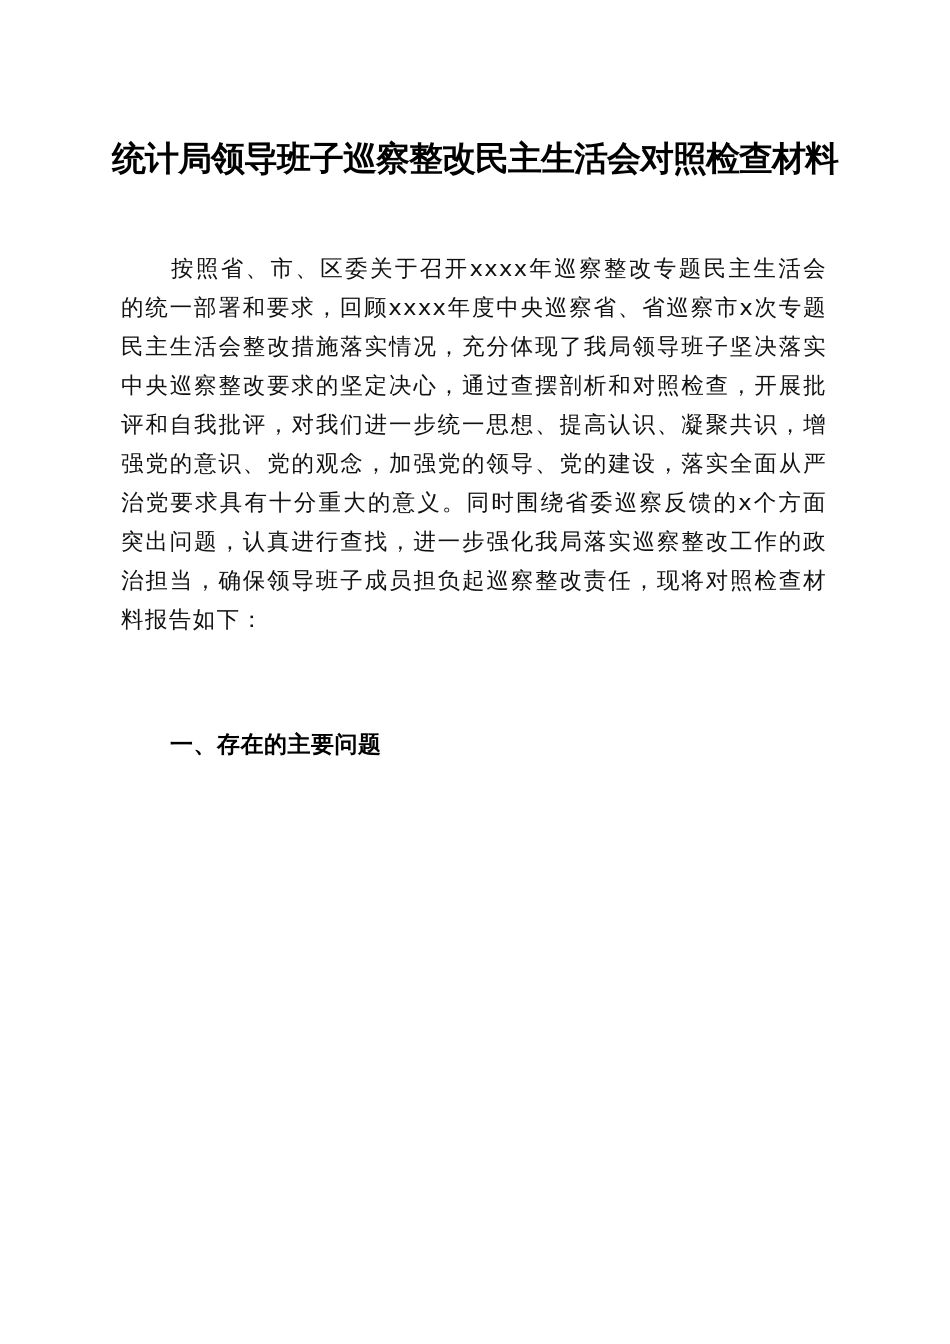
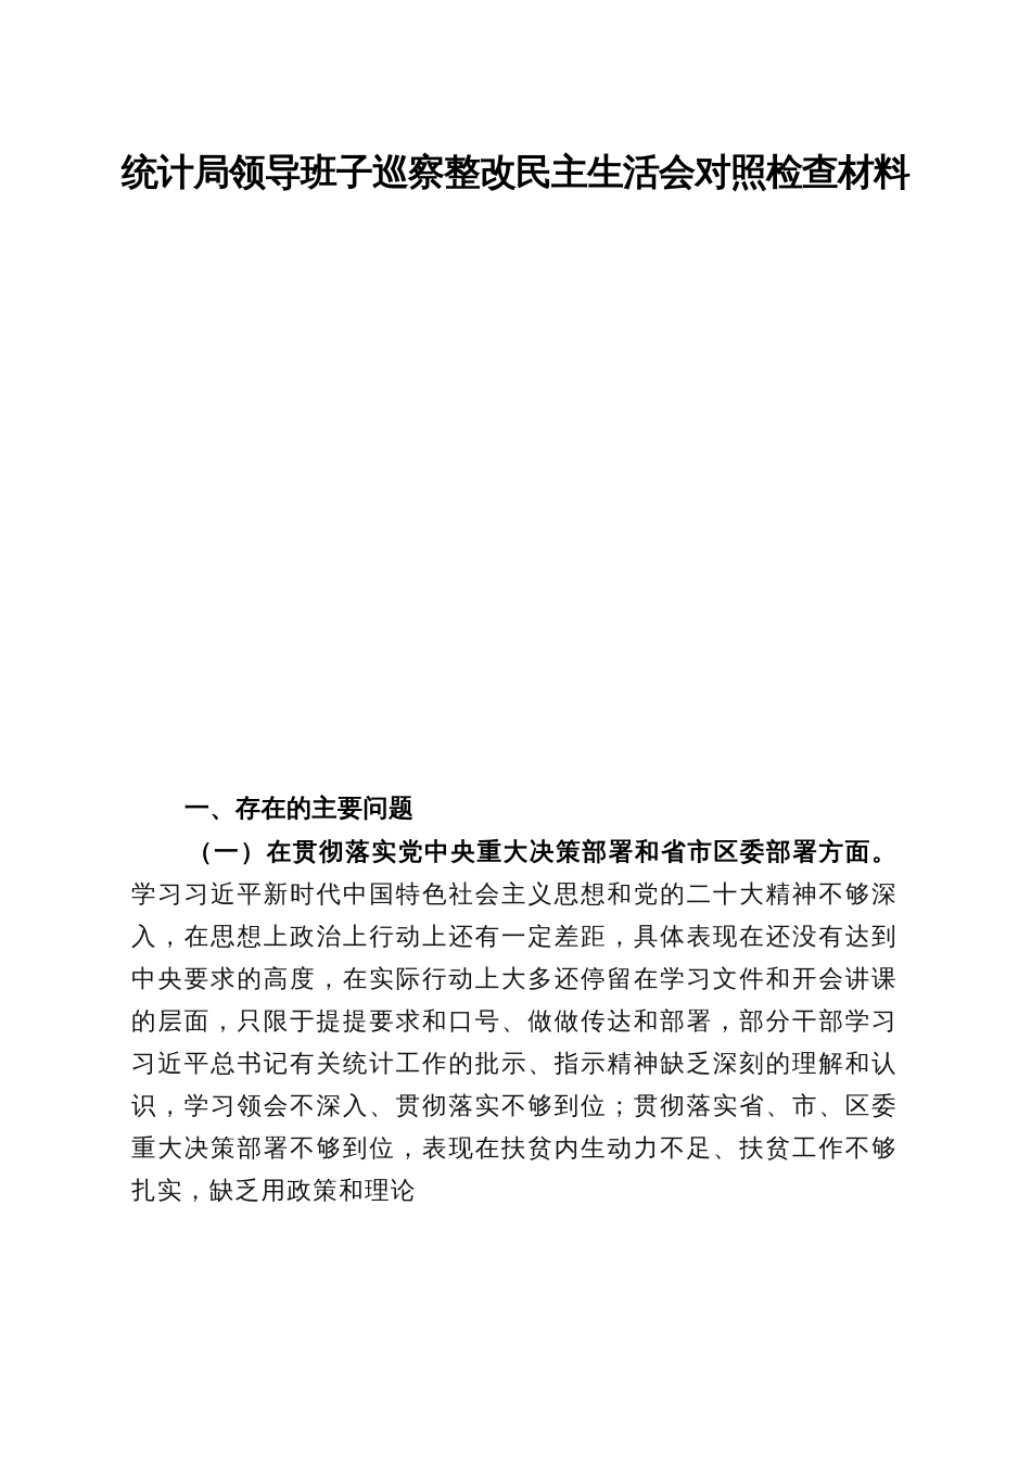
  统计局领导班子巡察整改民主生活会对照检查材料
- 按照省、市、区委关于召开xxxx年巡察整改专题民主生活会的统一部署和要求，回顾xxxx年度中央巡察省、省巡察市x次专题民主生活会整改措施落实情况，充分体现了我局领导班子坚决落实中央巡察整改要求的坚定决心，通过查摆剖析和对照检查，开展批评和自我批评，对我们进一步统一思想、提高认识、凝聚共识，增强党的意识、党的观念，加强党的领导、党的建设，落实全面从严治党要求具有十分重大的意义。同时围绕省委巡察反馈的x个方面突出问题，认真进行查找，进一步强化我局落实巡察整改工作的政治担当，确保领导班子成员担负起巡察整改责任，现将对照检查材料报告如下：
  一、存在的主要问题
+ （一）在贯彻落实党中央重大决策部署和省市区委部署方面。学习习近平新时代中国特色社会主义思想和党的二十大精神不够深入，在思想上政治上行动上还有一定差距，具体表现在还没有达到中央要求的高度，在实际行动上大多还停留在学习文件和开会讲课的层面，只限于提提要求和口号、做做传达和部署，部分干部学习习近平总书记有关统计工作的批示、指示精神缺乏深刻的理解和认识，学习领会不深入、贯彻落实不够到位；贯彻落实省、市、区委重大决策部署不够到位，表现在扶贫内生动力不足、扶贫工作不够扎实，缺乏用政策和理论
